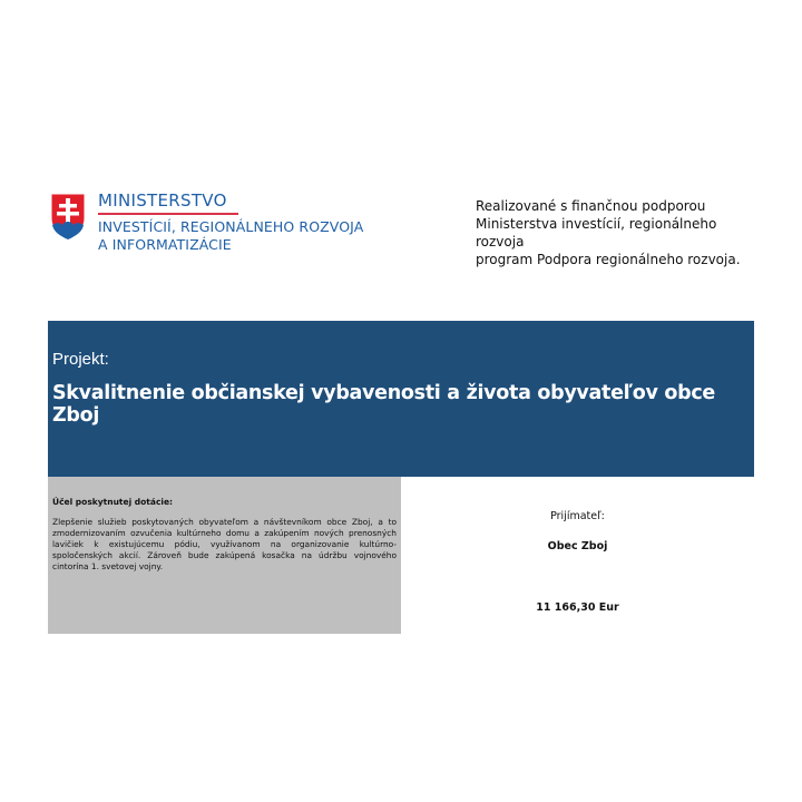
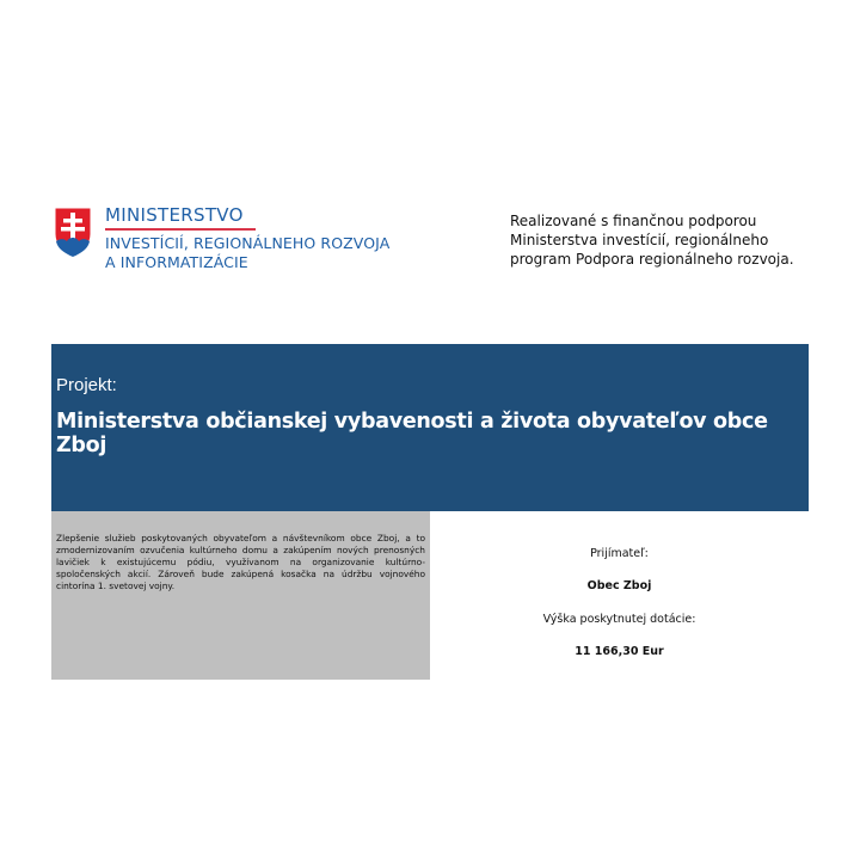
  MINISTERSTVO
  INVESTÍCIÍ, REGIONÁLNEHO ROZVOJA
  A INFORMATIZÁCIE
  Realizované s finančnou podporou
  Ministerstva investícií, regionálneho
- rozvoja
  program Podpora regionálneho rozvoja.
  Projekt:
- Skvalitnenie občianskej vybavenosti a života obyvateľov obce Zboj
+ Ministerstva občianskej vybavenosti a života obyvateľov obce Zboj
- Účel poskytnutej dotácie:
  Zlepšenie služieb poskytovaných obyvateľom a návštevníkom obce Zboj, a to zmodernizovaním ozvučenia kultúrneho domu a zakúpením nových prenosných lavičiek k existujúcemu pódiu, využívanom na organizovanie kultúrno-spoločenských akcií. Zároveň bude zakúpená kosačka na údržbu vojnového cintorína 1. svetovej vojny.
  Prijímateľ:
  Obec Zboj
+ Výška poskytnutej dotácie:
  11 166,30 Eur
